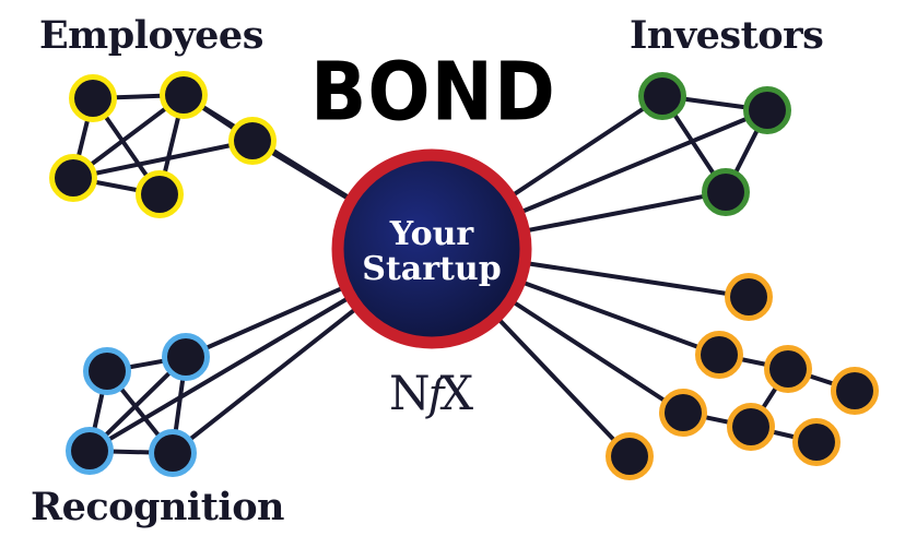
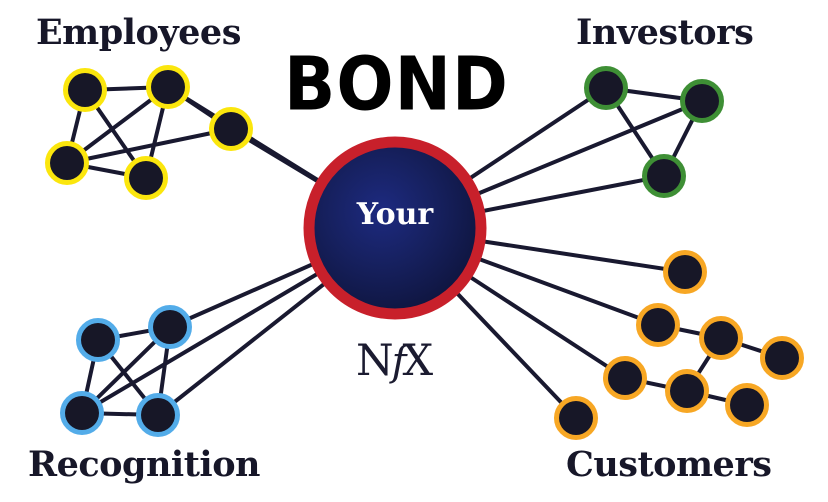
  Your
- Startup
  Employees
  Investors
+ Customers
  Recognition
  BOND
  NfX
